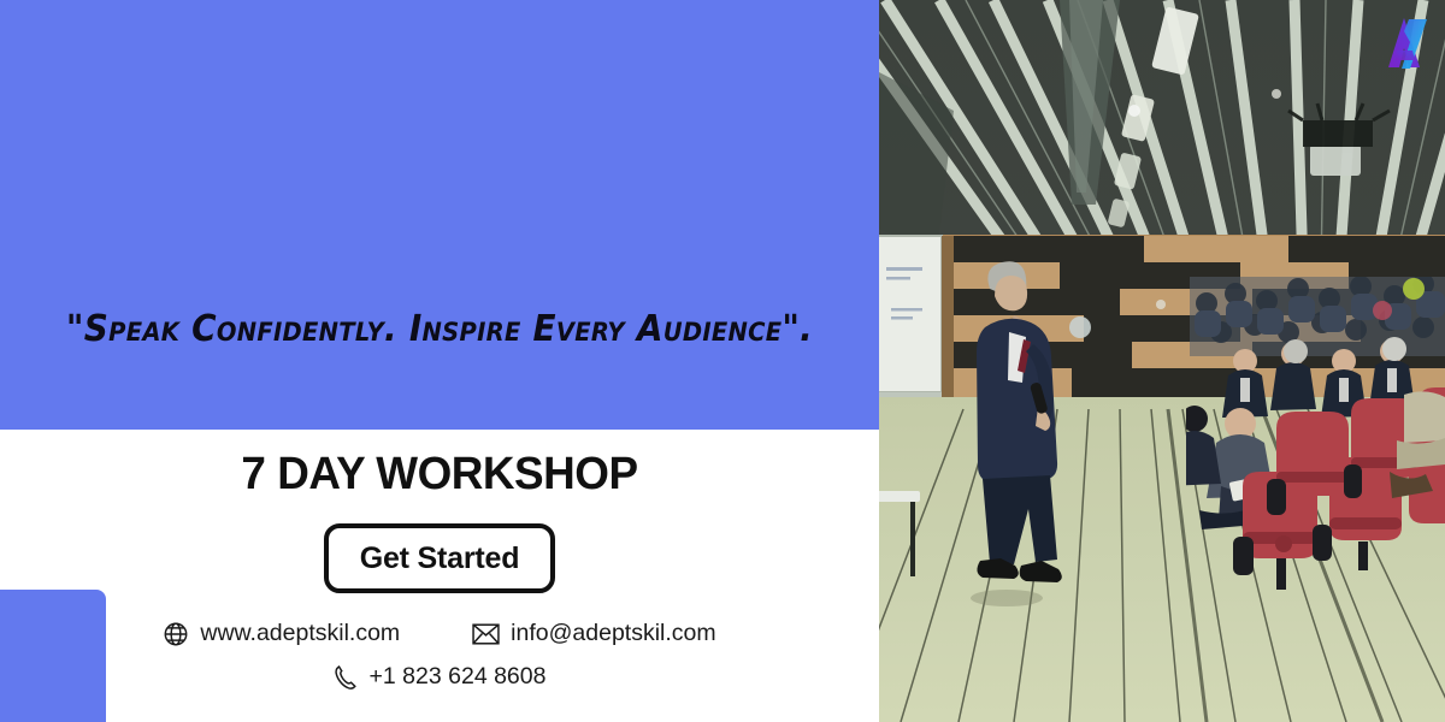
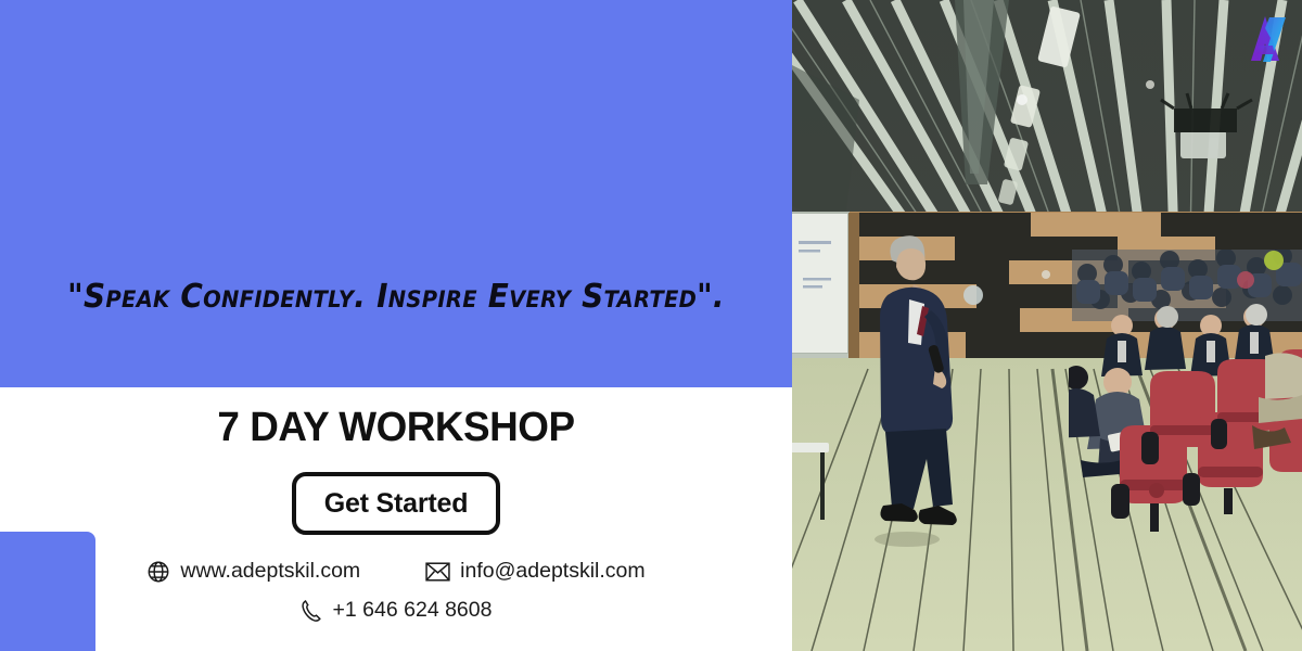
- "Speak Confidently. Inspire Every Audience".
+ "Speak Confidently. Inspire Every Started".
  7 DAY WORKSHOP
  Get Started
  www.adeptskil.com
  info@adeptskil.com
- +1 823 624 8608
+ +1 646 624 8608
